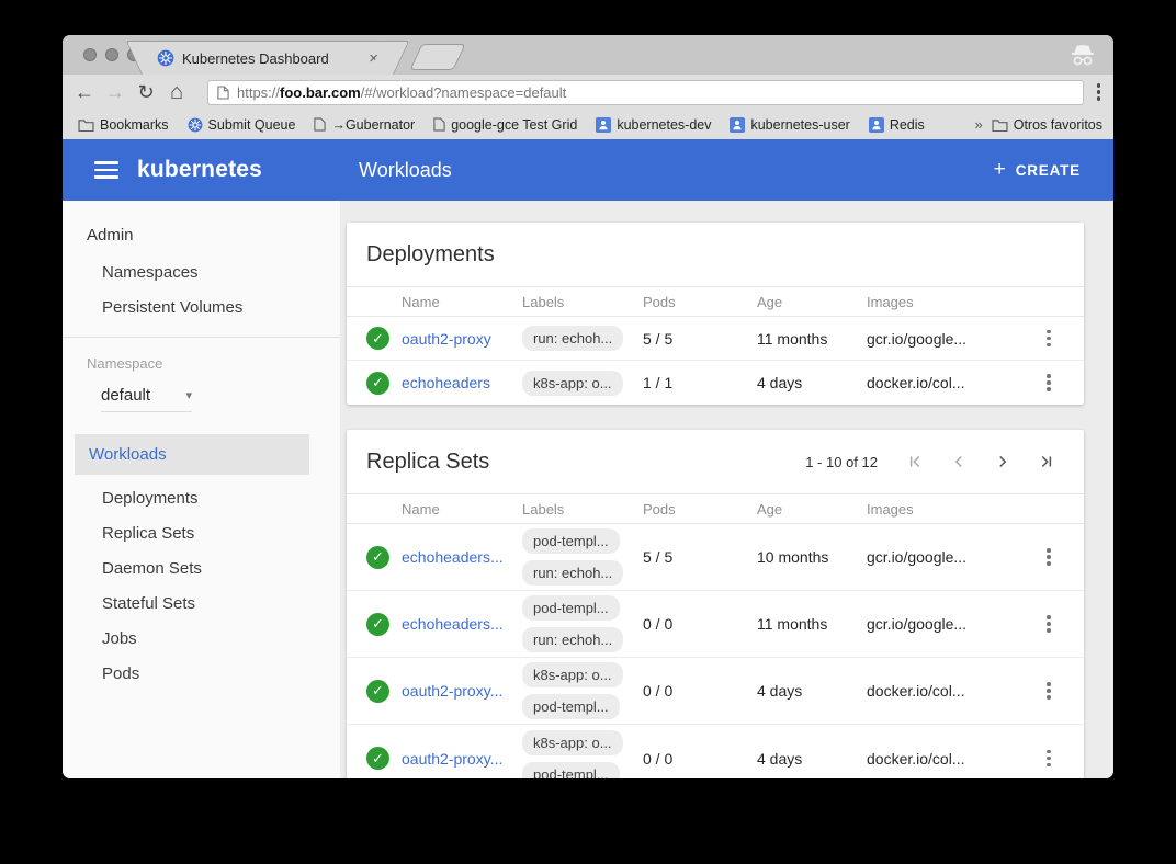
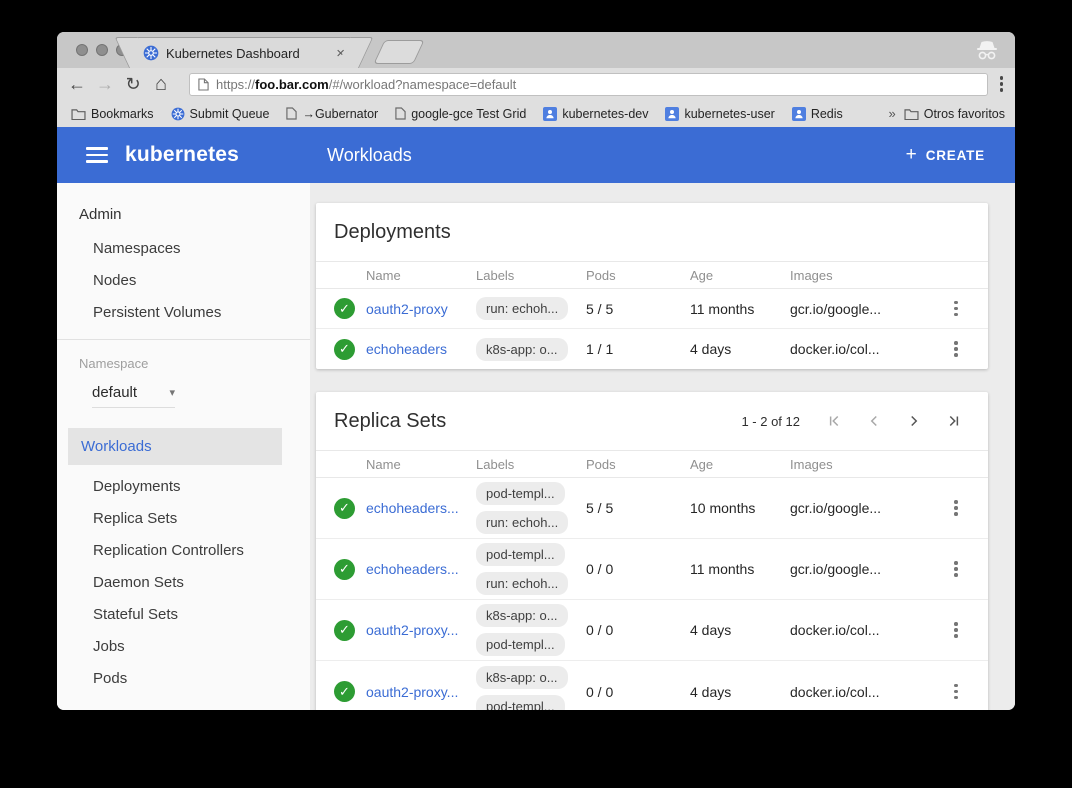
  Kubernetes Dashboard
  ×
  ←
  →
  ↻
  ⌂
  https://foo.bar.com/#/workload?namespace=default
  Bookmarks
  Submit Queue
  →Gubernator
  google-gce Test Grid
  kubernetes-dev
  kubernetes-user
  Redis
  »
  Otros favoritos
  kubernetes
  Workloads
  +
  CREATE
  Admin
  Namespaces
+ Nodes
  Persistent Volumes
  Namespace
  default
  ▾
  Workloads
  Deployments
  Replica Sets
+ Replication Controllers
  Daemon Sets
  Stateful Sets
  Jobs
  Pods
  Deployments
  Name
  Labels
  Pods
  Age
  Images
  ✓
  oauth2-proxy
  run: echoh...
  5 / 5
  11 months
  gcr.io/google...
  ✓
  echoheaders
  k8s-app: o...
  1 / 1
  4 days
  docker.io/col...
  Replica Sets
- 1 - 10 of 12
+ 1 - 2 of 12
  Name
  Labels
  Pods
  Age
  Images
  ✓
  echoheaders...
  pod-templ...
  run: echoh...
  5 / 5
  10 months
  gcr.io/google...
  ✓
  echoheaders...
  pod-templ...
  run: echoh...
  0 / 0
  11 months
  gcr.io/google...
  ✓
  oauth2-proxy...
  k8s-app: o...
  pod-templ...
  0 / 0
  4 days
  docker.io/col...
  ✓
  oauth2-proxy...
  k8s-app: o...
  pod-templ...
  0 / 0
  4 days
  docker.io/col...
